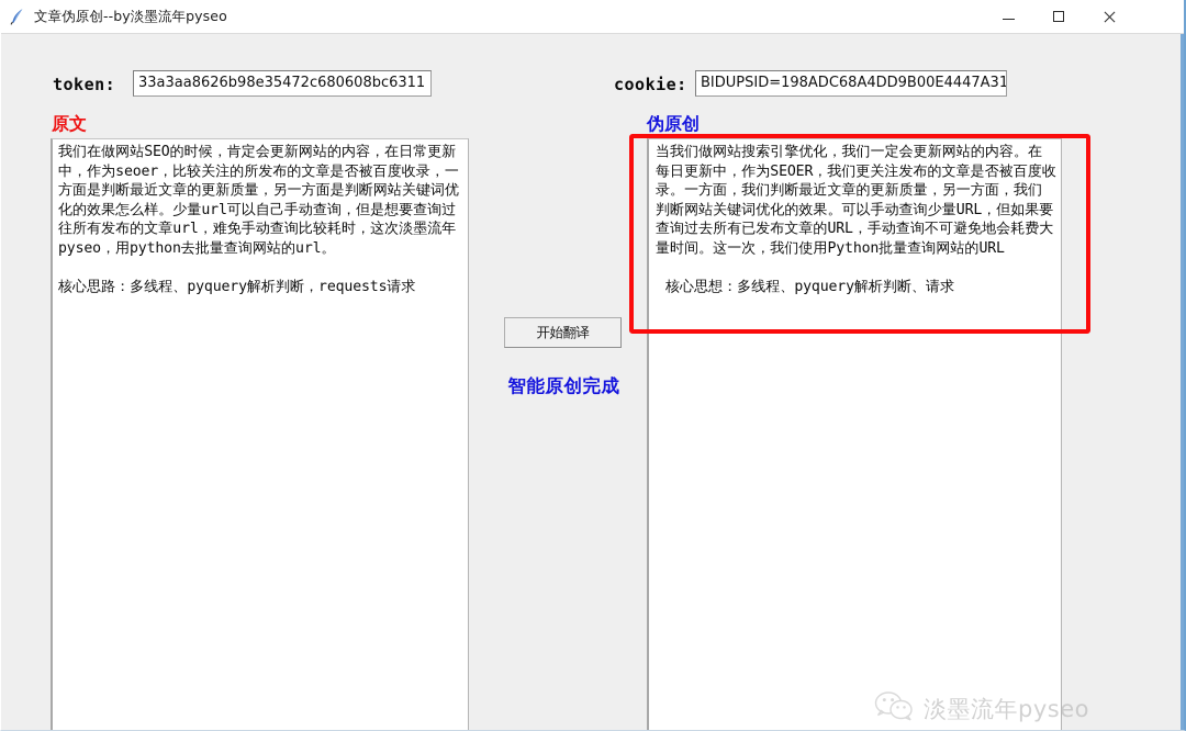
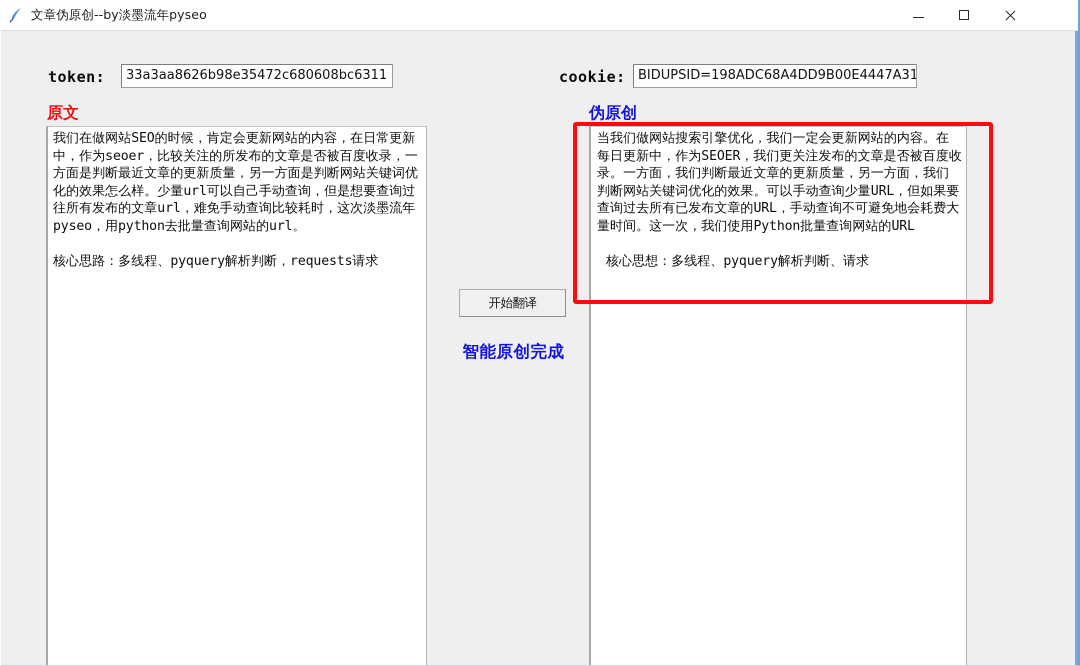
  文章伪原创--by淡墨流年pyseo
  token:
  33a3aa8626b98e35472c680608bc6311
  cookie:
  BIDUPSID=198ADC68A4DD9B00E4447A31
  原文
  伪原创
  我们在做网站SEO的时候，肯定会更新网站的内容，在日常更新中，作为seoer，比较关注的所发布的文章是否被百度收录，一方面是判断最近文章的更新质量，另一方面是判断网站关键词优化的效果怎么样。少量url可以自己手动查询，但是想要查询过往所有发布的文章url，难免手动查询比较耗时，这次淡墨流年pyseo，用python去批量查询网站的url。
  核心思路：多线程、pyquery解析判断，requests请求
  当我们做网站搜索引擎优化，我们一定会更新网站的内容。在每日更新中，作为SEOER，我们更关注发布的文章是否被百度收录。一方面，我们判断最近文章的更新质量，另一方面，我们判断网站关键词优化的效果。可以手动查询少量URL，但如果要查询过去所有已发布文章的URL，手动查询不可避免地会耗费大量时间。这一次，我们使用Python批量查询网站的URL
  核心思想：多线程、pyquery解析判断、请求
  开始翻译
  智能原创完成
- 淡墨流年pyseo
